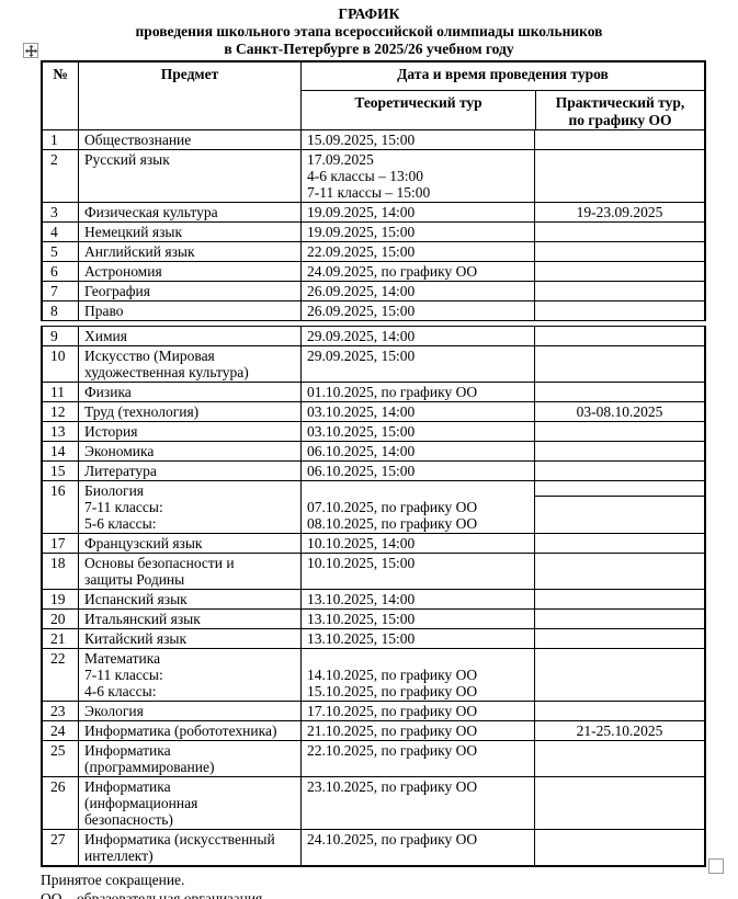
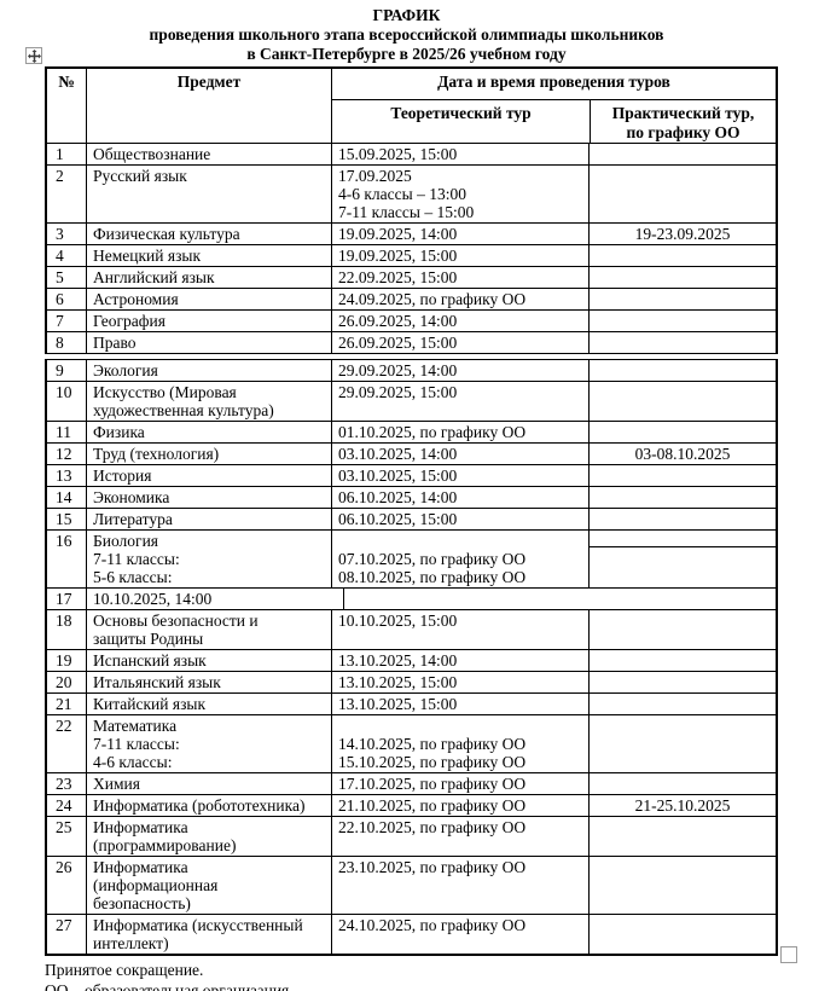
  ГРАФИК
  проведения школьного этапа всероссийской олимпиады школьников
  в Санкт-Петербурге в 2025/26 учебном году
  №
  Предмет
  Дата и время проведения туров
  Теоретический тур
  Практический тур,
  по графику ОО
  1
  Обществознание
  15.09.2025, 15:00
  2
  Русский язык
  17.09.2025
  4-6 классы – 13:00
  7-11 классы – 15:00
  3
  Физическая культура
  19.09.2025, 14:00
  19-23.09.2025
  4
  Немецкий язык
  19.09.2025, 15:00
  5
  Английский язык
  22.09.2025, 15:00
  6
  Астрономия
  24.09.2025, по графику ОО
  7
  География
  26.09.2025, 14:00
  8
  Право
  26.09.2025, 15:00
  9
- Химия
+ Экология
  29.09.2025, 14:00
  10
  Искусство (Мировая
  художественная культура)
  29.09.2025, 15:00
  11
  Физика
  01.10.2025, по графику ОО
  12
  Труд (технология)
  03.10.2025, 14:00
  03-08.10.2025
  13
  История
  03.10.2025, 15:00
  14
  Экономика
  06.10.2025, 14:00
  15
  Литература
  06.10.2025, 15:00
  16
  Биология
  7-11 классы:
  5-6 классы:
  07.10.2025, по графику ОО
  08.10.2025, по графику ОО
  17
- Французский язык
  10.10.2025, 14:00
  18
  Основы безопасности и
  защиты Родины
  10.10.2025, 15:00
  19
  Испанский язык
  13.10.2025, 14:00
  20
  Итальянский язык
  13.10.2025, 15:00
  21
  Китайский язык
  13.10.2025, 15:00
  22
  Математика
  7-11 классы:
  4-6 классы:
  14.10.2025, по графику ОО
  15.10.2025, по графику ОО
  23
- Экология
+ Химия
  17.10.2025, по графику ОО
  24
  Информатика (робототехника)
  21.10.2025, по графику ОО
  21-25.10.2025
  25
  Информатика
  (программирование)
  22.10.2025, по графику ОО
  26
  Информатика
  (информационная
  безопасность)
  23.10.2025, по графику ОО
  27
  Информатика (искусственный
  интеллект)
  24.10.2025, по графику ОО
  Принятое сокращение.
